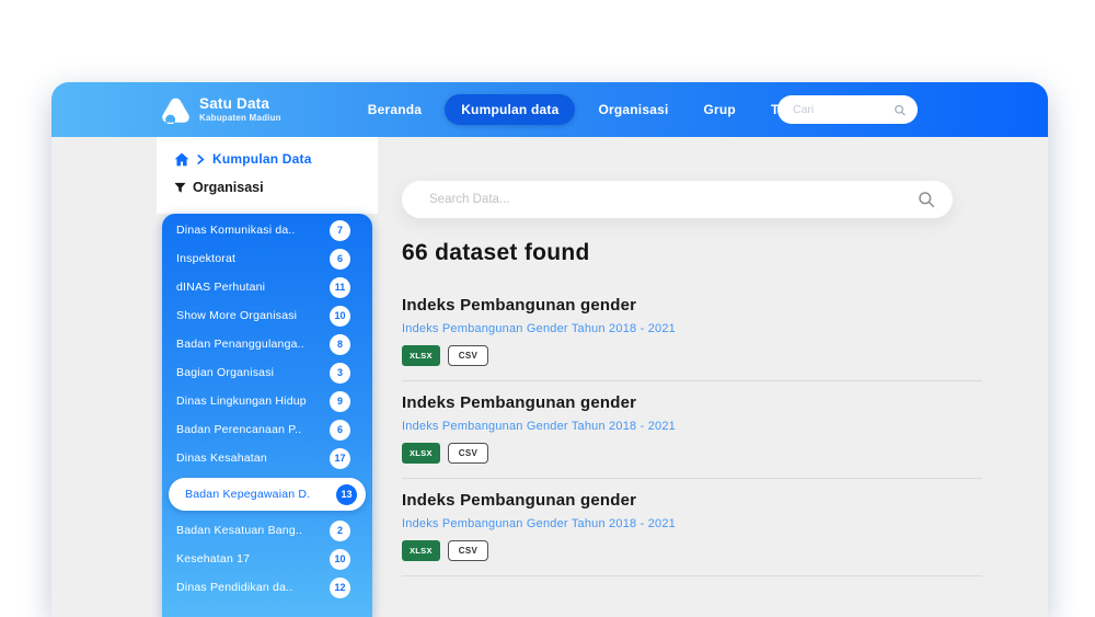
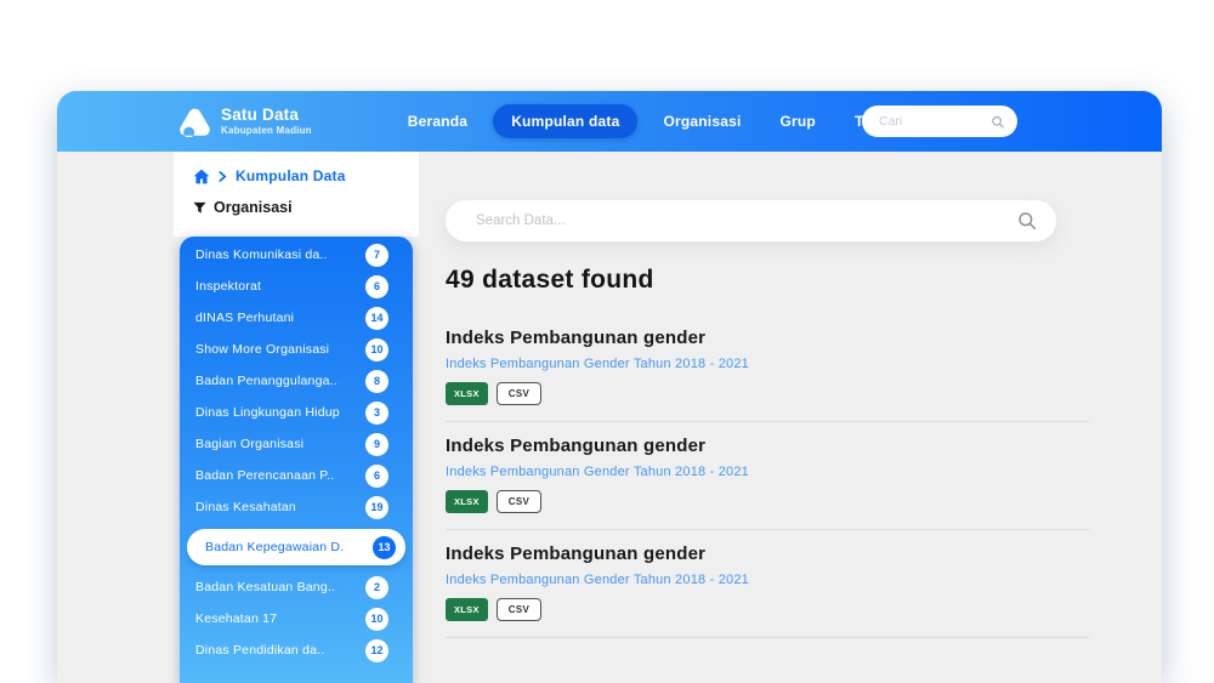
  Satu Data
  Kabupaten Madiun
  Beranda
  Kumpulan data
  Organisasi
  Grup
  Cari
  Kumpulan Data
  Organisasi
  Dinas Komunikasi da..
  7
  Inspektorat
  6
  dINAS Perhutani
- 11
+ 14
  Show More Organisasi
  10
  Badan Penanggulanga..
  8
- Bagian Organisasi
+ Dinas Lingkungan Hidup
  3
- Dinas Lingkungan Hidup
+ Bagian Organisasi
  9
  Badan Perencanaan P..
  6
  Dinas Kesahatan
- 17
+ 19
  Badan Kepegawaian D.
  13
  Badan Kesatuan Bang..
  2
  Kesehatan 17
  10
  Dinas Pendidikan da..
  12
  Search Data...
- 66 dataset found
+ 49 dataset found
  Indeks Pembangunan gender
  Indeks Pembangunan Gender Tahun 2018 - 2021
  XLSX
  CSV
  Indeks Pembangunan gender
  Indeks Pembangunan Gender Tahun 2018 - 2021
  XLSX
  CSV
  Indeks Pembangunan gender
  Indeks Pembangunan Gender Tahun 2018 - 2021
  XLSX
  CSV
